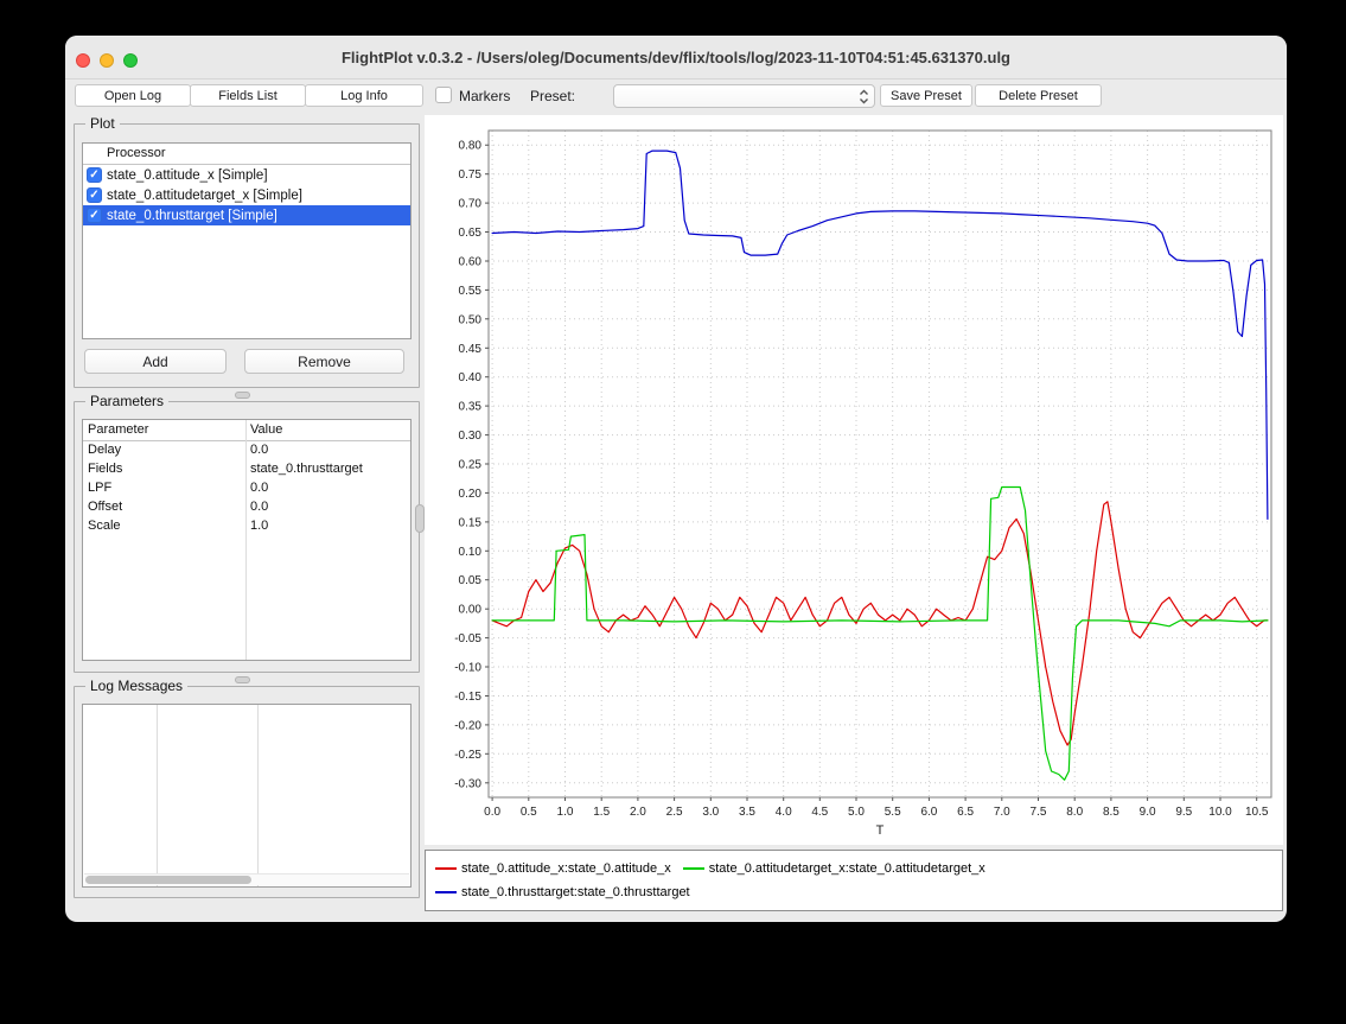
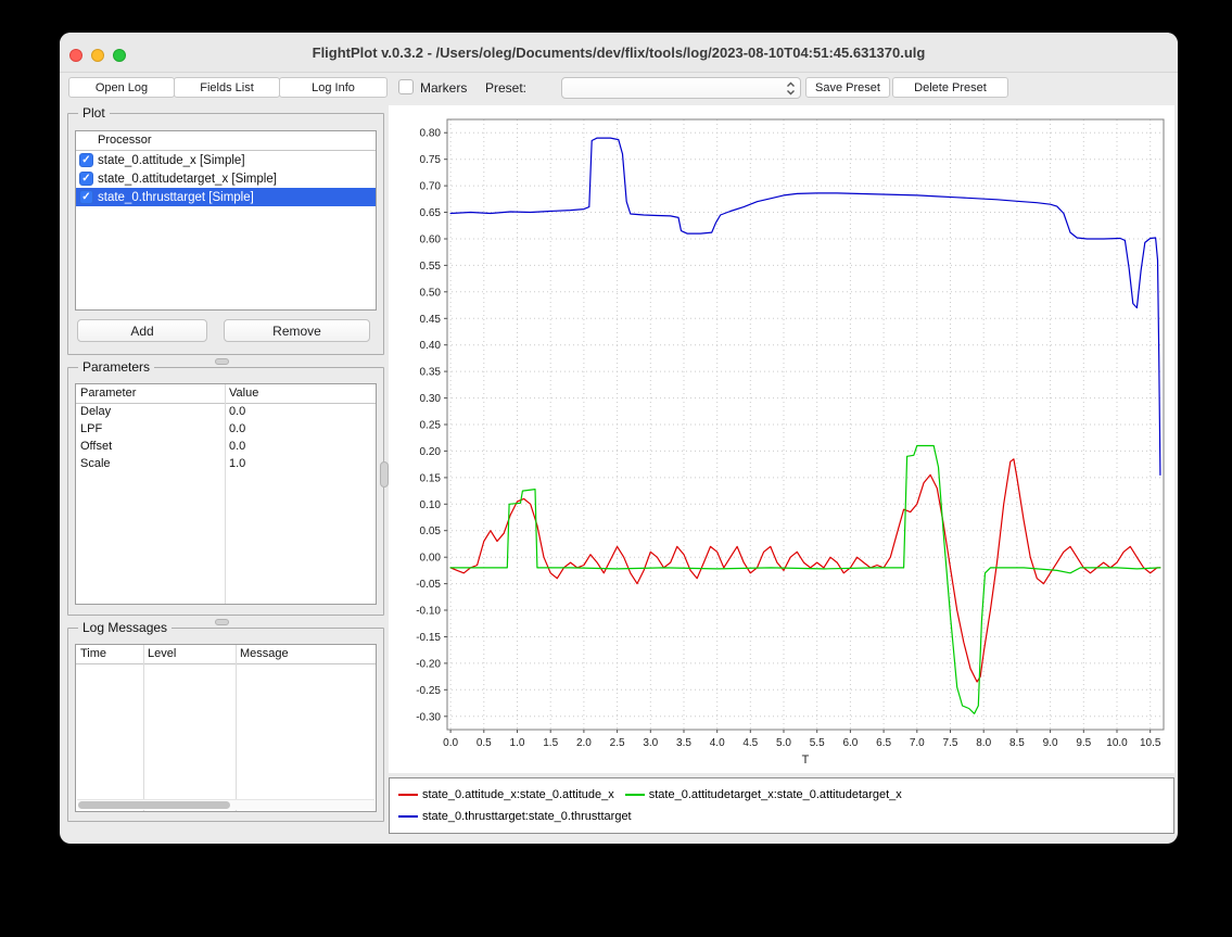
- FlightPlot v.0.3.2 - /Users/oleg/Documents/dev/flix/tools/log/2023-11-10T04:51:45.631370.ulg
+ FlightPlot v.0.3.2 - /Users/oleg/Documents/dev/flix/tools/log/2023-08-10T04:51:45.631370.ulg
  Open Log
  Fields List
  Log Info
  Markers
  Preset:
  Save Preset
  Delete Preset
  Plot
  Processor
  ✓
  state_0.attitude_x [Simple]
  ✓
  state_0.attitudetarget_x [Simple]
  ✓
  state_0.thrusttarget [Simple]
  Add
  Remove
  Parameters
  Parameter
  Value
  Delay
  0.0
- Fields
- state_0.thrusttarget
  LPF
  0.0
  Offset
  0.0
  Scale
  1.0
  Log Messages
+ Time
+ Level
+ Message
  0.0
  0.5
  1.0
  1.5
  2.0
  2.5
  3.0
  3.5
  4.0
  4.5
  5.0
  5.5
  6.0
  6.5
  7.0
  7.5
  8.0
  8.5
  9.0
  9.5
  10.0
  10.5
  -0.30
  -0.25
  -0.20
  -0.15
  -0.10
  -0.05
  0.00
  0.05
  0.10
  0.15
  0.20
  0.25
  0.30
  0.35
  0.40
  0.45
  0.50
  0.55
  0.60
  0.65
  0.70
  0.75
  0.80
  T
  state_0.attitude_x:state_0.attitude_x
  state_0.attitudetarget_x:state_0.attitudetarget_x
  state_0.thrusttarget:state_0.thrusttarget
